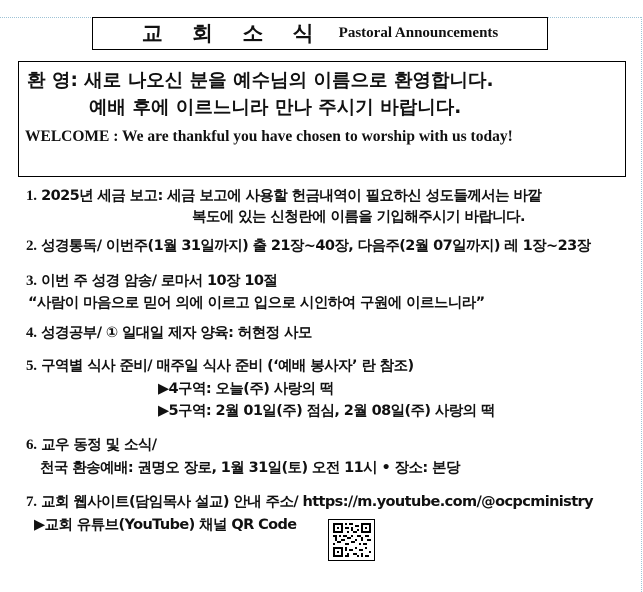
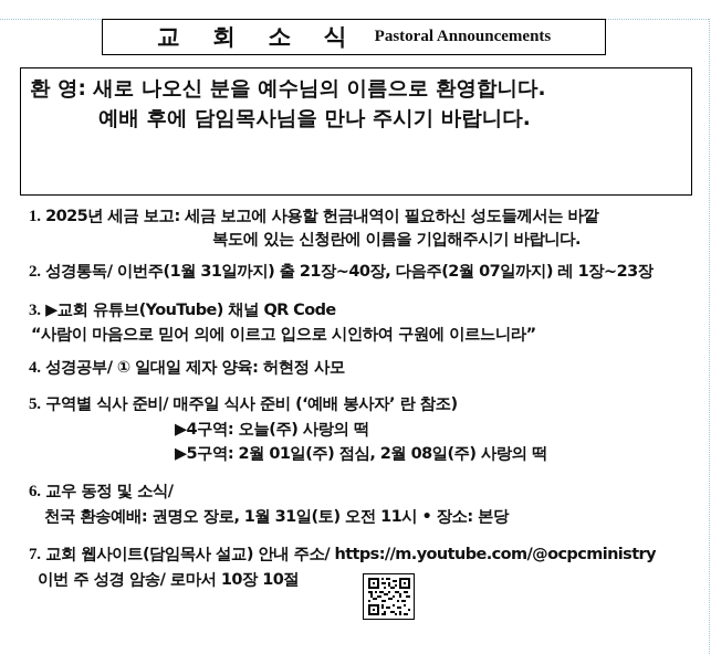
  교 회 소 식
  Pastoral Announcements
  환 영: 새로 나오신 분을 예수님의 이름으로 환영합니다.
- 예배 후에 이르느니라 만나 주시기 바랍니다.
+ 예배 후에 담임목사님을 만나 주시기 바랍니다.
- WELCOME : We are thankful you have chosen to worship with us today!
  1. 2025년 세금 보고: 세금 보고에 사용할 헌금내역이 필요하신 성도들께서는 바깥
  복도에 있는 신청란에 이름을 기입해주시기 바랍니다.
  2. 성경통독/ 이번주(1월 31일까지) 출 21장~40장, 다음주(2월 07일까지) 레 1장~23장
- 3. 이번 주 성경 암송/ 로마서 10장 10절
+ 3. ▶교회 유튜브(YouTube) 채널 QR Code
  “사람이 마음으로 믿어 의에 이르고 입으로 시인하여 구원에 이르느니라”
  4. 성경공부/ ① 일대일 제자 양육: 허현정 사모
  5. 구역별 식사 준비/ 매주일 식사 준비 (‘예배 봉사자’ 란 참조)
  ▶4구역: 오늘(주) 사랑의 떡
  ▶5구역: 2월 01일(주) 점심, 2월 08일(주) 사랑의 떡
  6. 교우 동정 및 소식/
  천국 환송예배: 권명오 장로, 1월 31일(토) 오전 11시 • 장소: 본당
  7. 교회 웹사이트(담임목사 설교) 안내 주소/ https://m.youtube.com/@ocpcministry
- ▶교회 유튜브(YouTube) 채널 QR Code
+ 이번 주 성경 암송/ 로마서 10장 10절
